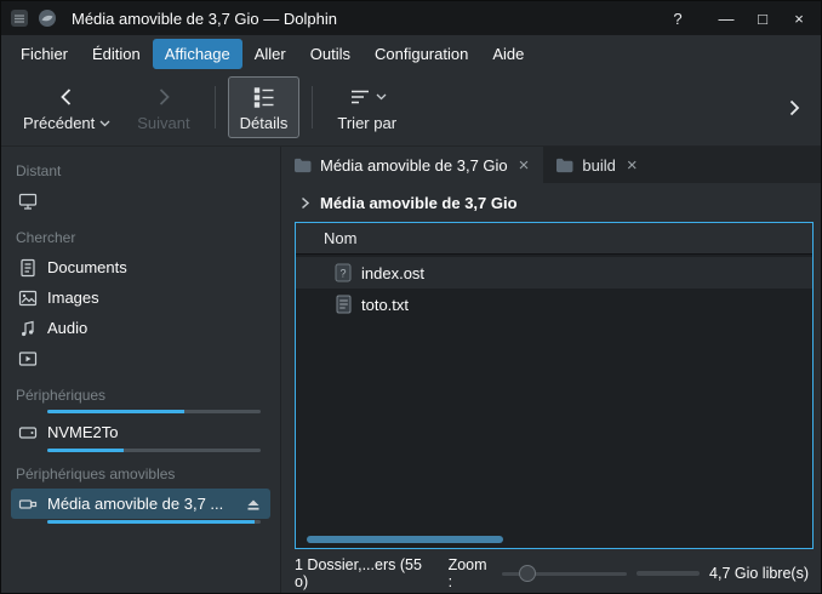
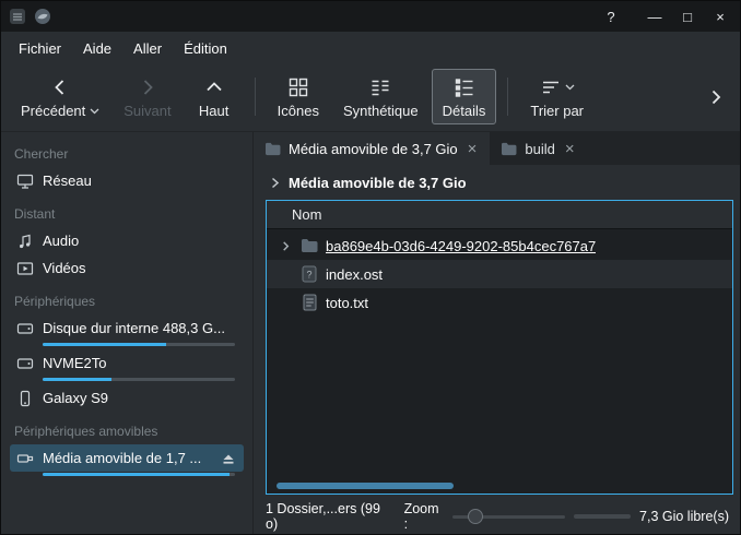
- Média amovible de 3,7 Gio — Dolphin
  ?
  —
  □
  ×
  Fichier
- Édition
+ Aide
- Affichage
  Aller
- Outils
- Configuration
- Aide
+ Édition
  Précédent
  Suivant
+ Haut
+ Icônes
+ Synthétique
  Détails
  Trier par
- Distant
+ Chercher
+ Réseau
- Chercher
+ Distant
- Documents
- Images
  Audio
+ Vidéos
  Périphériques
+ Disque dur interne 488,3 G...
  NVME2To
+ Galaxy S9
  Périphériques amovibles
- Média amovible de 3,7 ...
+ Média amovible de 1,7 ...
  Média amovible de 3,7 Gio
  ×
  build
  ×
  Média amovible de 3,7 Gio
  Nom
+ ba869e4b-03d6-4249-9202-85b4cec767a7
  ?
  index.ost
  toto.txt
- 1 Dossier,...ers (55 o)
+ 1 Dossier,...ers (99 o)
  Zoom :
- 4,7 Gio libre(s)
+ 7,3 Gio libre(s)
